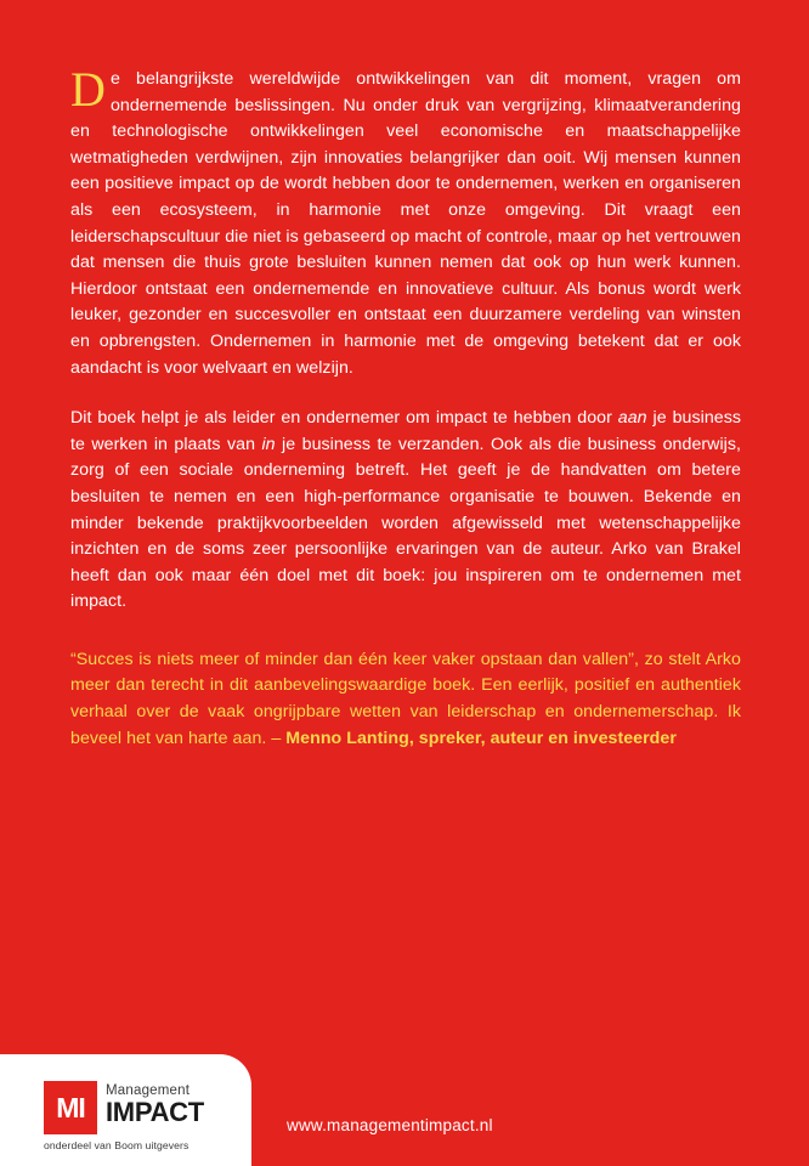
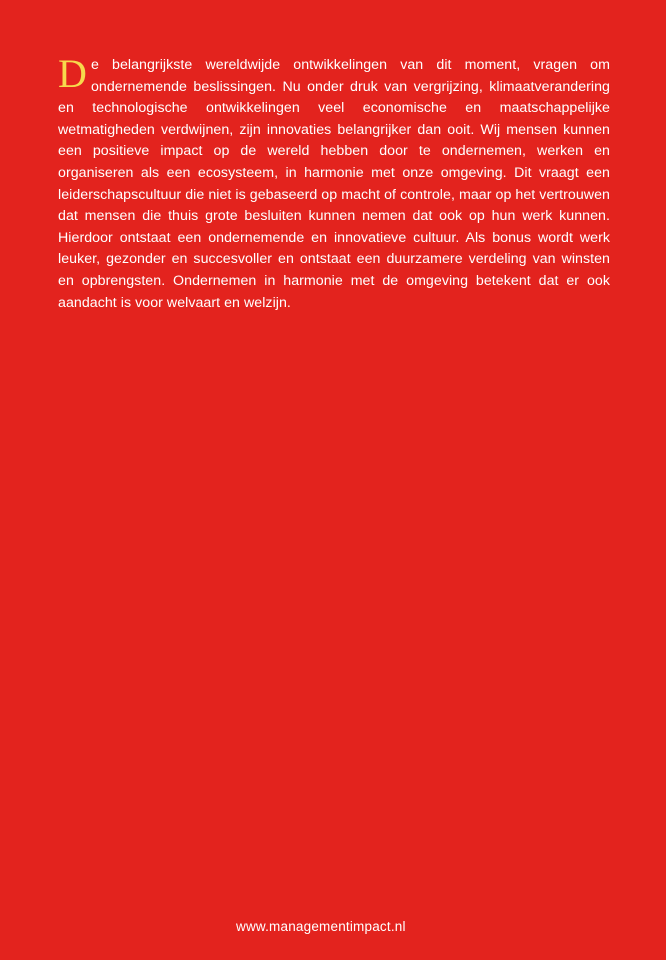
  D
- e belangrijkste wereldwijde ontwikkelingen van dit moment, vragen om ondernemende beslissingen. Nu onder druk van vergrijzing, klimaatverandering en technologische ontwikkelingen veel economische en maatschappelijke wetmatigheden verdwijnen, zijn innovaties belangrijker dan ooit. Wij mensen kunnen een positieve impact op de wordt hebben door te ondernemen, werken en organiseren als een ecosysteem, in harmonie met onze omgeving. Dit vraagt een leiderschapscultuur die niet is gebaseerd op macht of controle, maar op het vertrouwen dat mensen die thuis grote besluiten kunnen nemen dat ook op hun werk kunnen. Hierdoor ontstaat een ondernemende en innovatieve cultuur. Als bonus wordt werk leuker, gezonder en succesvoller en ontstaat een duurzamere verdeling van winsten en opbrengsten. Ondernemen in harmonie met de omgeving betekent dat er ook aandacht is voor welvaart en welzijn.
+ e belangrijkste wereldwijde ontwikkelingen van dit moment, vragen om ondernemende beslissingen. Nu onder druk van vergrijzing, klimaatverandering en technologische ontwikkelingen veel economische en maatschappelijke wetmatigheden verdwijnen, zijn innovaties belangrijker dan ooit. Wij mensen kunnen een positieve impact op de wereld hebben door te ondernemen, werken en organiseren als een ecosysteem, in harmonie met onze omgeving. Dit vraagt een leiderschapscultuur die niet is gebaseerd op macht of controle, maar op het vertrouwen dat mensen die thuis grote besluiten kunnen nemen dat ook op hun werk kunnen. Hierdoor ontstaat een ondernemende en innovatieve cultuur. Als bonus wordt werk leuker, gezonder en succesvoller en ontstaat een duurzamere verdeling van winsten en opbrengsten. Ondernemen in harmonie met de omgeving betekent dat er ook aandacht is voor welvaart en welzijn.
- Dit boek helpt je als leider en ondernemer om impact te hebben door aan je business te werken in plaats van in je business te verzanden. Ook als die business onderwijs, zorg of een sociale onderneming betreft. Het geeft je de handvatten om betere besluiten te nemen en een high-performance organisatie te bouwen. Bekende en minder bekende praktijkvoorbeelden worden afgewisseld met wetenschappelijke inzichten en de soms zeer persoonlijke ervaringen van de auteur. Arko van Brakel heeft dan ook maar één doel met dit boek: jou inspireren om te ondernemen met impact.
- “Succes is niets meer of minder dan één keer vaker opstaan dan vallen”, zo stelt Arko meer dan terecht in dit aanbevelingswaardige boek. Een eerlijk, positief en authentiek verhaal over de vaak ongrijpbare wetten van leiderschap en ondernemerschap. Ik beveel het van harte aan. – Menno Lanting, spreker, auteur en investeerder
- MI
- Management
- IMPACT
- onderdeel van Boom uitgevers
  www.managementimpact.nl
